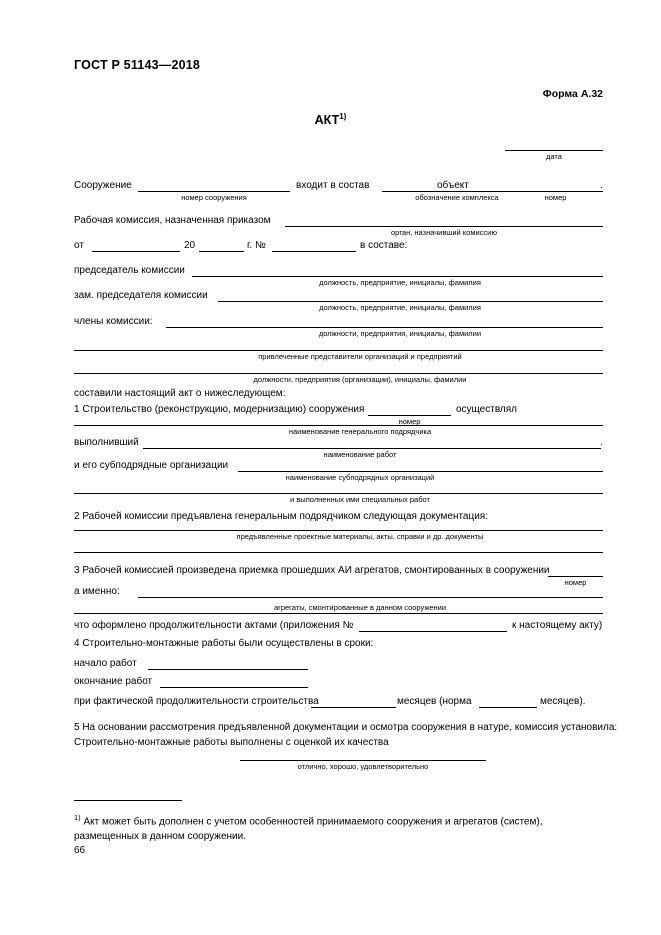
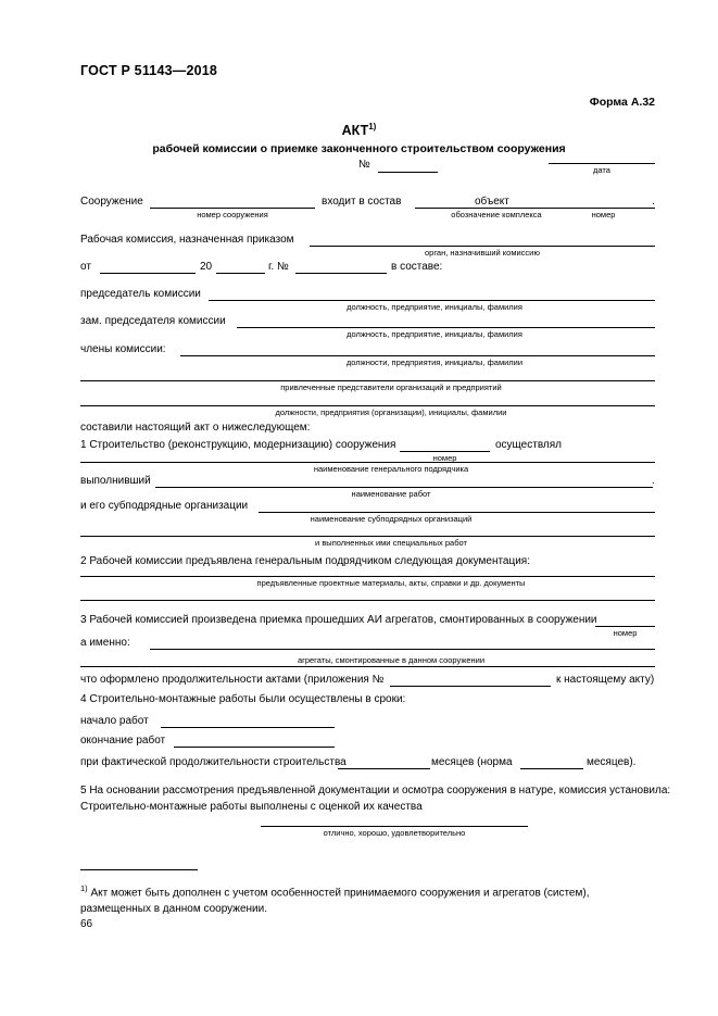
  ГОСТ Р 51143—2018
  Форма А.32
  АКТ1)
+ рабочей комиссии о приемке законченного строительством сооружения
+ №
  дата
  Сооружение
  номер сооружения
  входит в состав
  обозначение комплекса
  объект
  номер
  .
  Рабочая комиссия, назначенная приказом
  орган, назначивший комиссию
  от
  20
  г. №
  в составе:
  председатель комиссии
  должность, предприятие, инициалы, фамилия
  зам. председателя комиссии
  должность, предприятие, инициалы, фамилия
  члены комиссии:
  должности, предприятия, инициалы, фамилии
  привлеченные представители организаций и предприятий
  должности, предприятия (организации), инициалы, фамилии
  составили настоящий акт о нижеследующем:
  1 Строительство (реконструкцию, модернизацию) сооружения
  номер
  осуществлял
  наименование генерального подрядчика
  выполнивший
  .
  наименование работ
  и его субподрядные организации
  наименование субподрядных организаций
  и выполненных ими специальных работ
  2 Рабочей комиссии предъявлена генеральным подрядчиком следующая документация:
  предъявленные проектные материалы, акты, справки и др. документы
  3 Рабочей комиссией произведена приемка прошедших АИ агрегатов, смонтированных в сооружении
  номер
  а именно:
  агрегаты, смонтированные в данном сооружении
  что оформлено продолжительности актами (приложения №
  к настоящему акту)
  4 Строительно-монтажные работы были осуществлены в сроки:
  начало работ
  окончание работ
  при фактической продолжительности строительства
  месяцев (норма
  месяцев).
  5 На основании рассмотрения предъявленной документации и осмотра сооружения в натуре, комиссия установила:
  Строительно-монтажные работы выполнены с оценкой их качества
  отлично, хорошо, удовлетворительно
  1) Акт может быть дополнен с учетом особенностей принимаемого сооружения и агрегатов (систем), размещенных в данном сооружении.
  66
